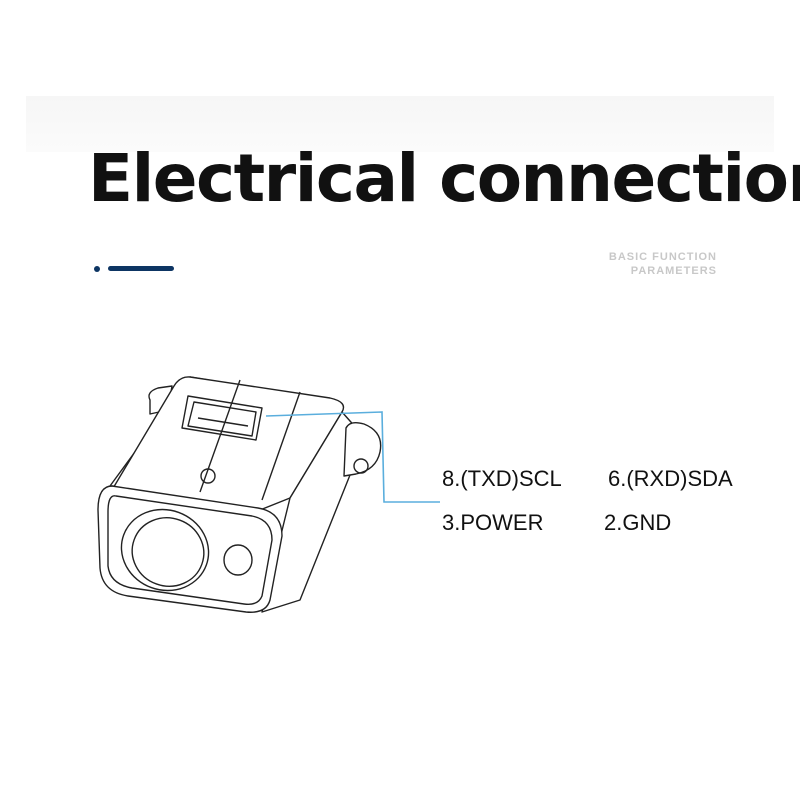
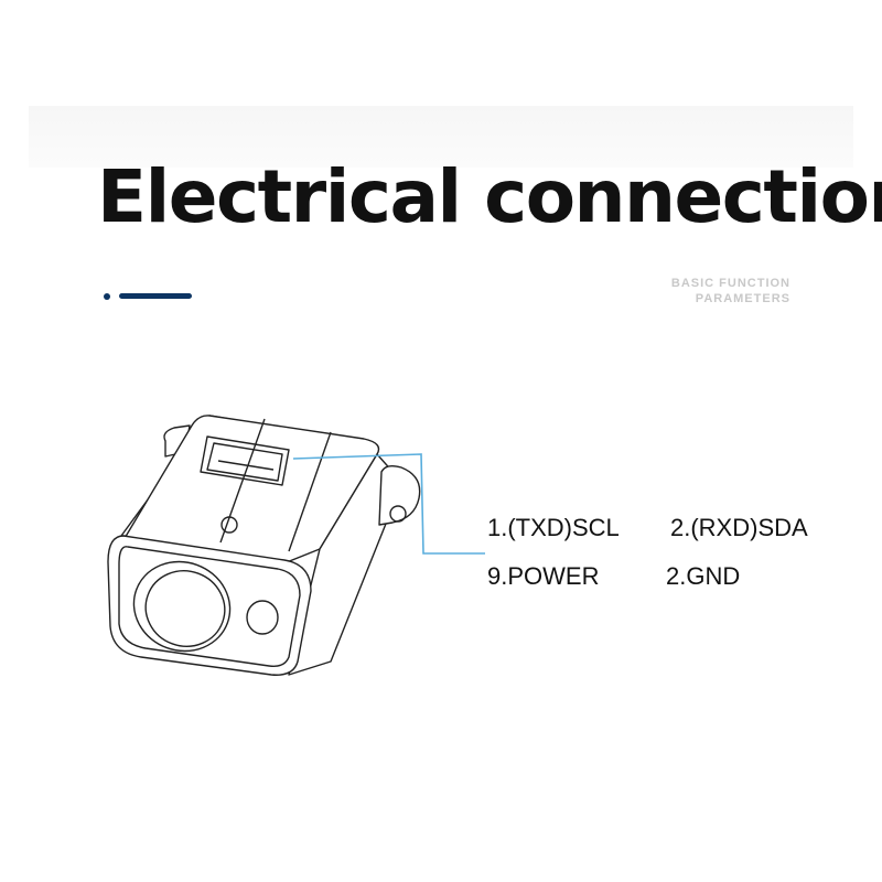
  Electrical connectio
  BASIC FUNCTION
  PARAMETERS
- 8.(TXD)SCL
+ 1.(TXD)SCL
- 6.(RXD)SDA
+ 2.(RXD)SDA
- 3.POWER
+ 9.POWER
  2.GND
